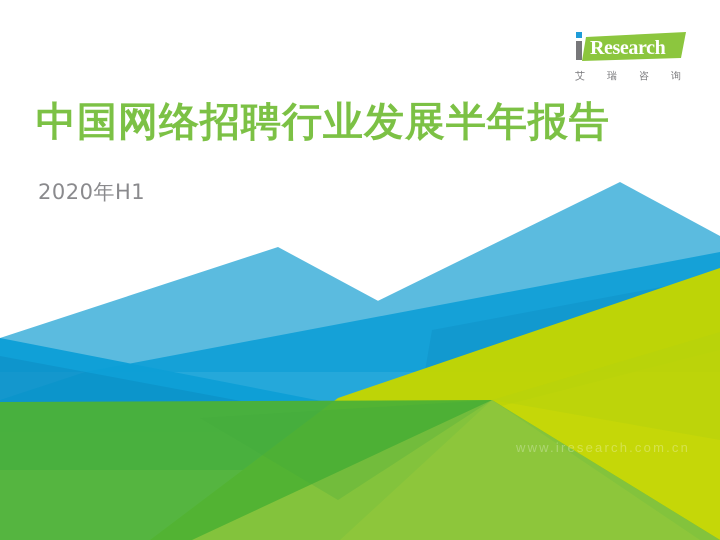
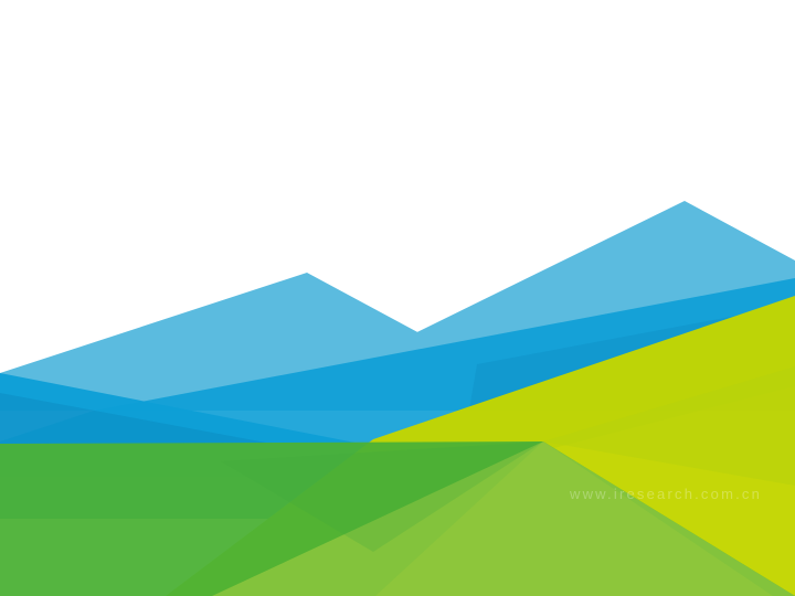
  www.iresearch.com.cn
- Research
- 艾
- 瑞
- 咨
- 询
- 中国网络招聘行业发展半年报告
- 2020年H1
